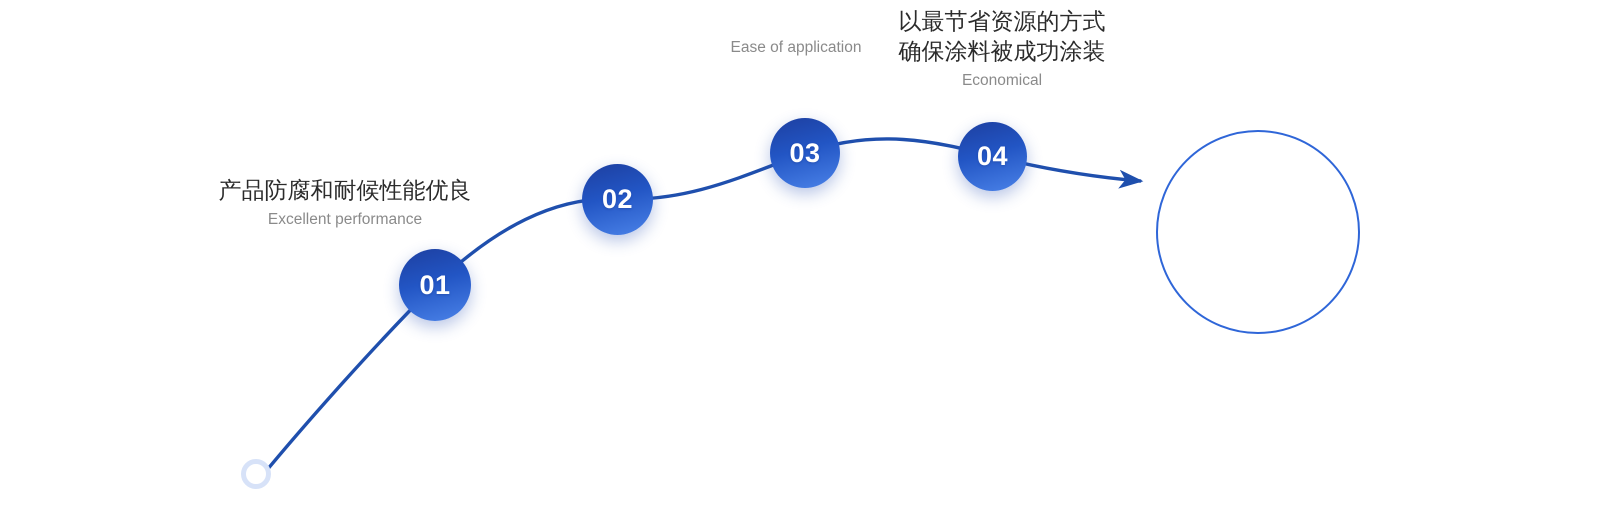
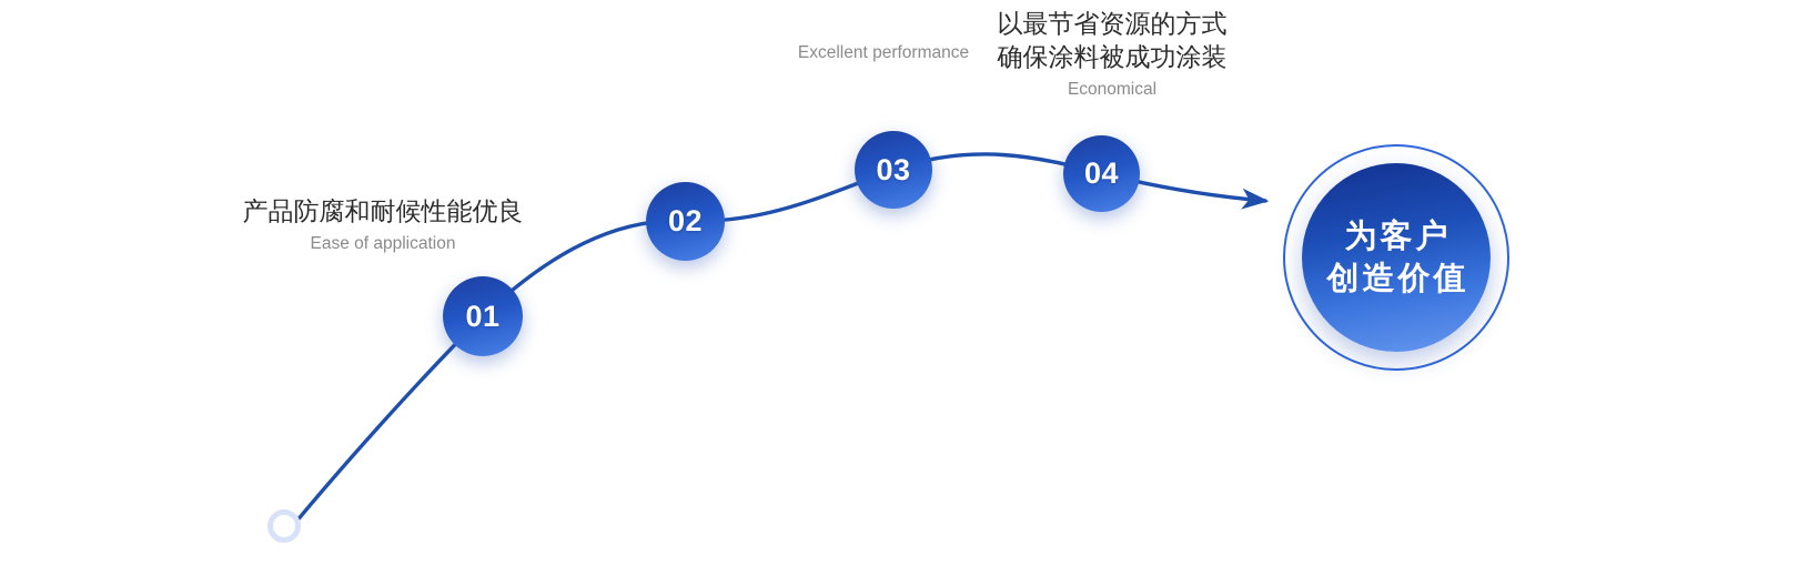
  产品防腐和耐候性能优良
- Excellent performance
+ Ease of application
  01
  02
- Ease of application
+ Excellent performance
  03
  以最节省资源的方式
  确保涂料被成功涂装
  Economical
  04
+ 为客户
+ 创造价值
